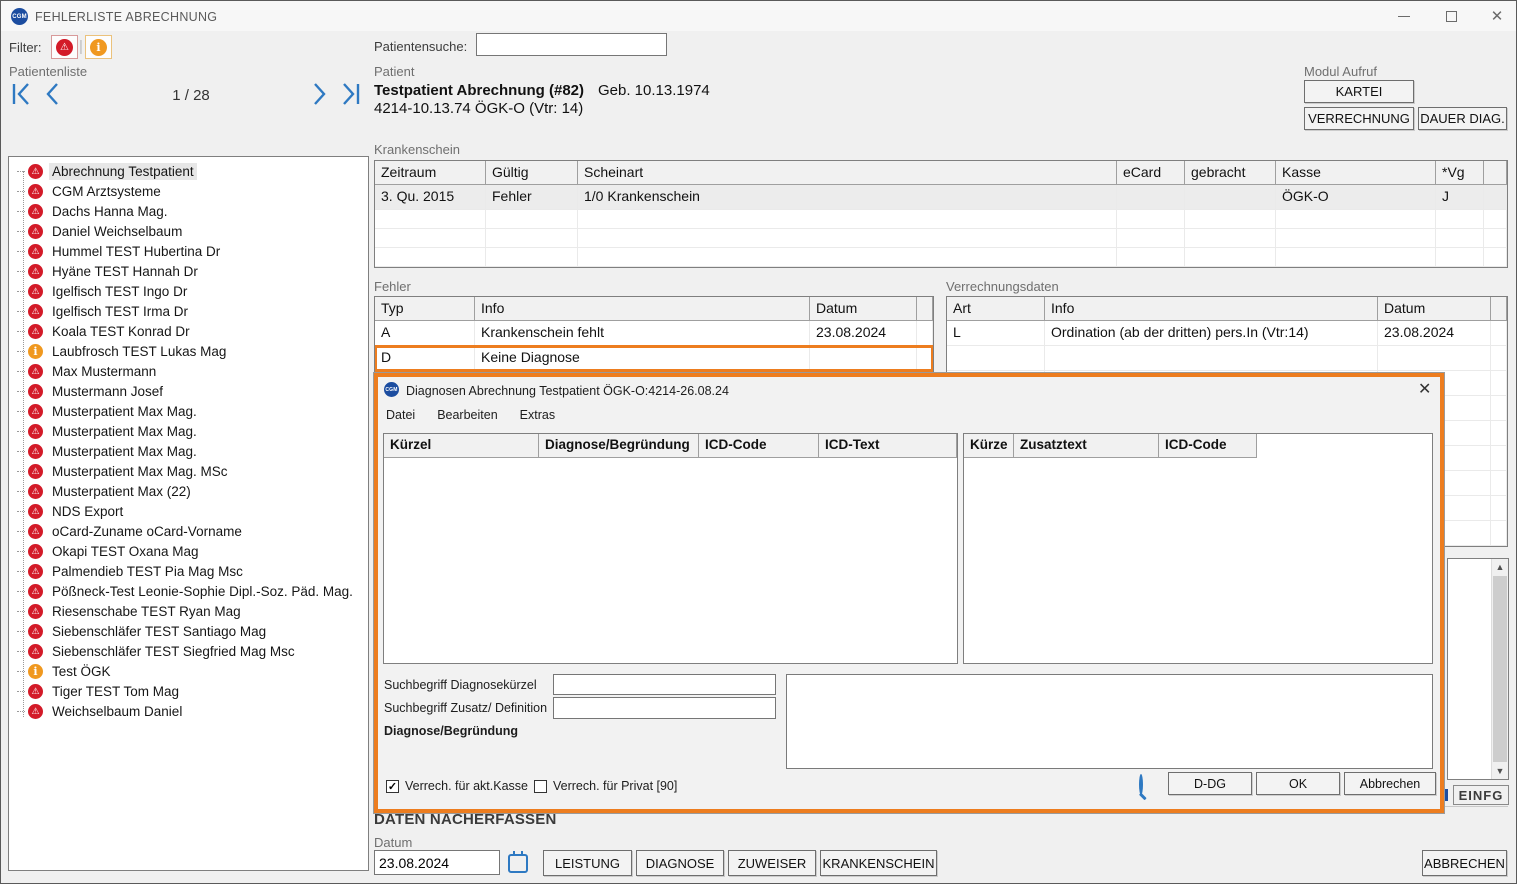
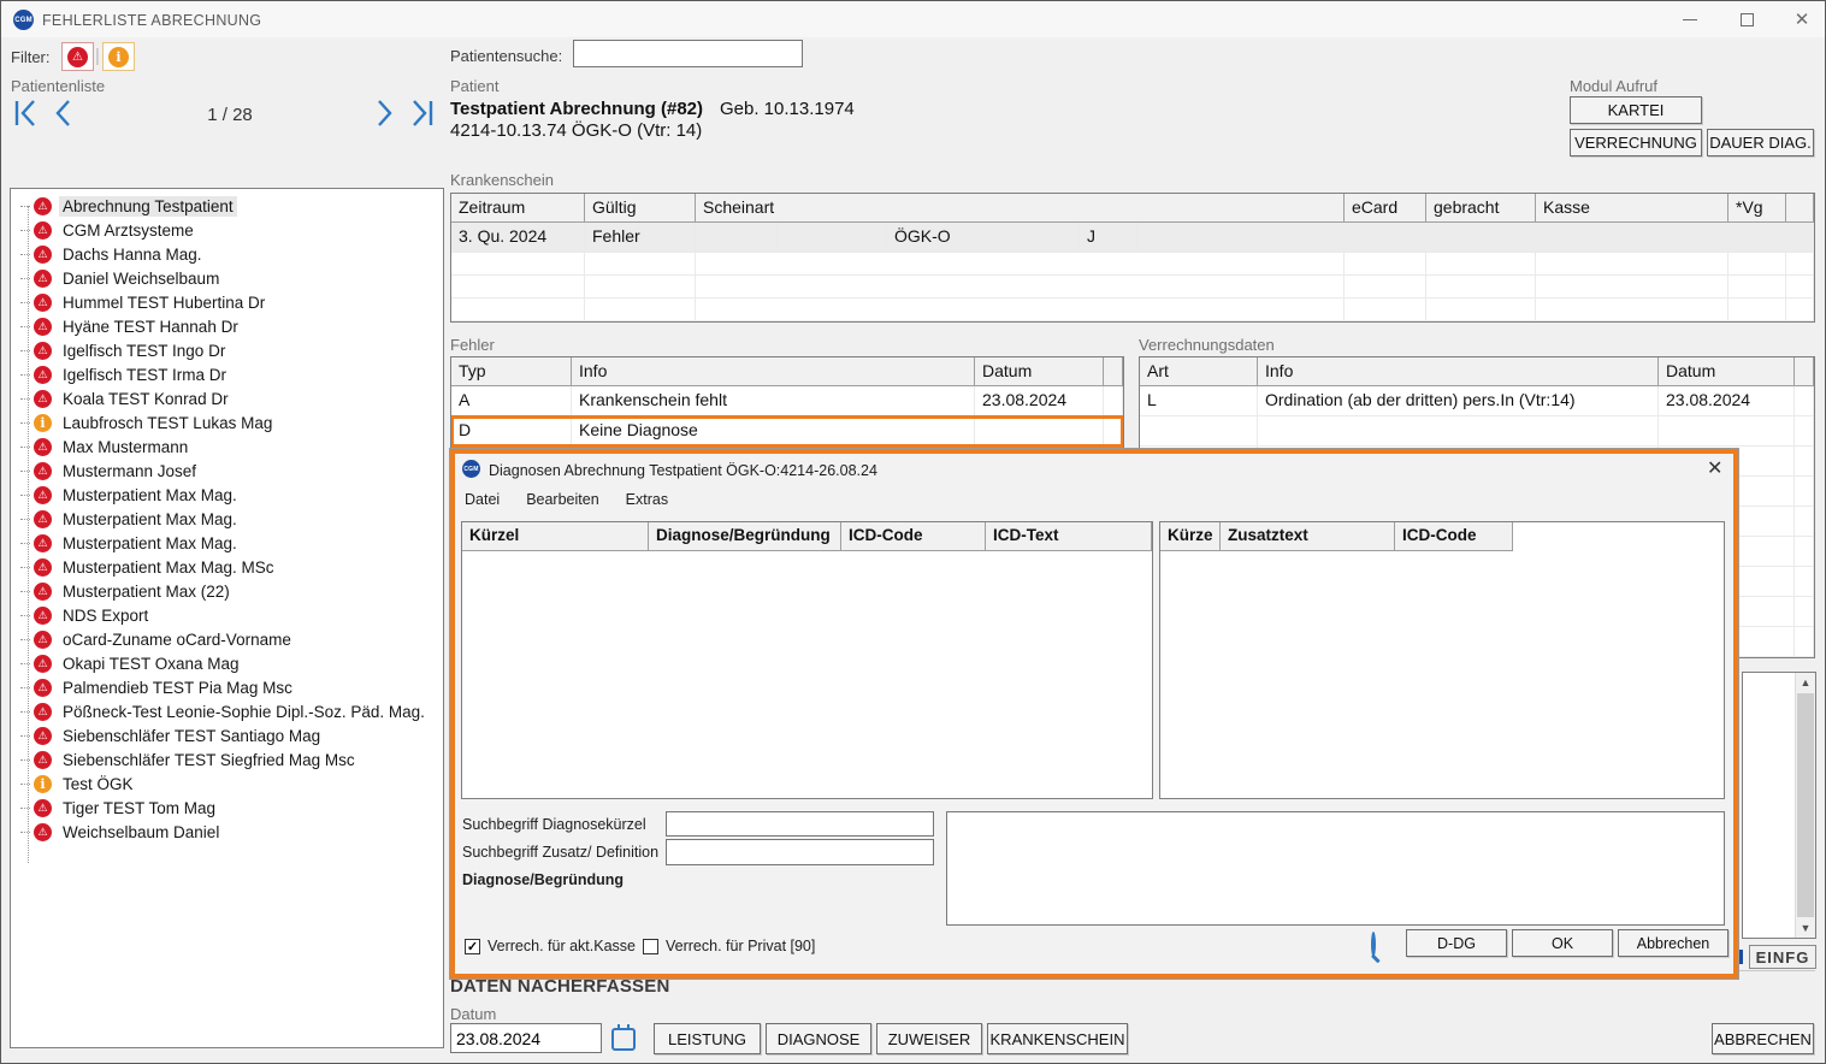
  FEHLERLISTE ABRECHNUNG
  ✕
  Filter:
  ⚠
  |
  i
  Patientensuche:
  Patientenliste
  1 / 28
  Patient
  Testpatient Abrechnung (#82)
  Geb. 10.13.1974
  4214-10.13.74 ÖGK-O (Vtr: 14)
  Modul Aufruf
  KARTEI
  VERRECHNUNG
  DAUER DIAG.
  Krankenschein
  Zeitraum
  Gültig
  Scheinart
  eCard
  gebracht
  Kasse
  *Vg
- 3. Qu. 2015
+ 3. Qu. 2024
  Fehler
- 1/0 Krankenschein
  ÖGK-O
  J
  Fehler
  Typ
  Info
  Datum
  A
  Krankenschein fehlt
  23.08.2024
  D
  Keine Diagnose
  Verrechnungsdaten
  Art
  Info
  Datum
  L
  Ordination (ab der dritten) pers.In (Vtr:14)
  23.08.2024
  Abrechnung Testpatient
  CGM Arztsysteme
  Dachs Hanna Mag.
  Daniel Weichselbaum
  Hummel TEST Hubertina Dr
  Hyäne TEST Hannah Dr
  Igelfisch TEST Ingo Dr
  Igelfisch TEST Irma Dr
  Koala TEST Konrad Dr
  Laubfrosch TEST Lukas Mag
  Max Mustermann
  Mustermann Josef
  Musterpatient Max Mag.
  Musterpatient Max Mag.
  Musterpatient Max Mag.
  Musterpatient Max Mag. MSc
  Musterpatient Max (22)
  NDS Export
  oCard-Zuname oCard-Vorname
  Okapi TEST Oxana Mag
  Palmendieb TEST Pia Mag Msc
  Pößneck-Test Leonie-Sophie Dipl.-Soz. Päd. Mag.
- Riesenschabe TEST Ryan Mag
  Siebenschläfer TEST Santiago Mag
  Siebenschläfer TEST Siegfried Mag Msc
  Test ÖGK
  Tiger TEST Tom Mag
  Weichselbaum Daniel
  ▲
  ▼
  EINFG
  DATEN NACHERFASSEN
  Datum
  23.08.2024
  LEISTUNG
  DIAGNOSE
  ZUWEISER
  KRANKENSCHEIN
  ABBRECHEN
  Diagnosen Abrechnung Testpatient ÖGK-O:4214-26.08.24
  ✕
  Datei
  Bearbeiten
  Extras
  Kürzel
  Diagnose/Begründung
  ICD-Code
  ICD-Text
  Kürze
  Zusatztext
  ICD-Code
  Suchbegriff Diagnosekürzel
  Suchbegriff Zusatz/ Definition
  Diagnose/Begründung
  ✓
  Verrech. für akt.Kasse
  Verrech. für Privat [90]
  D-DG
  OK
  Abbrechen
